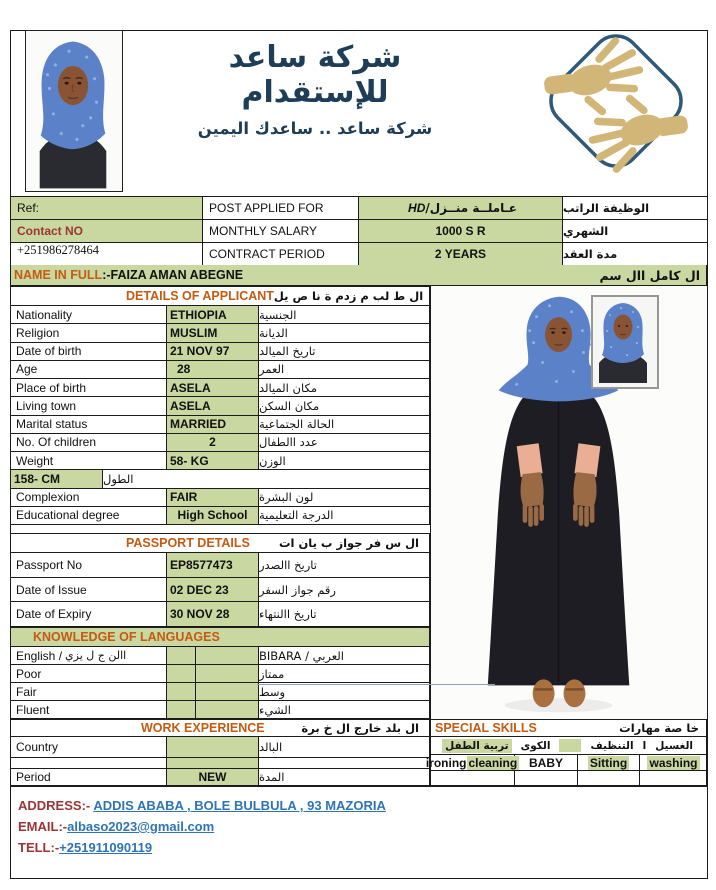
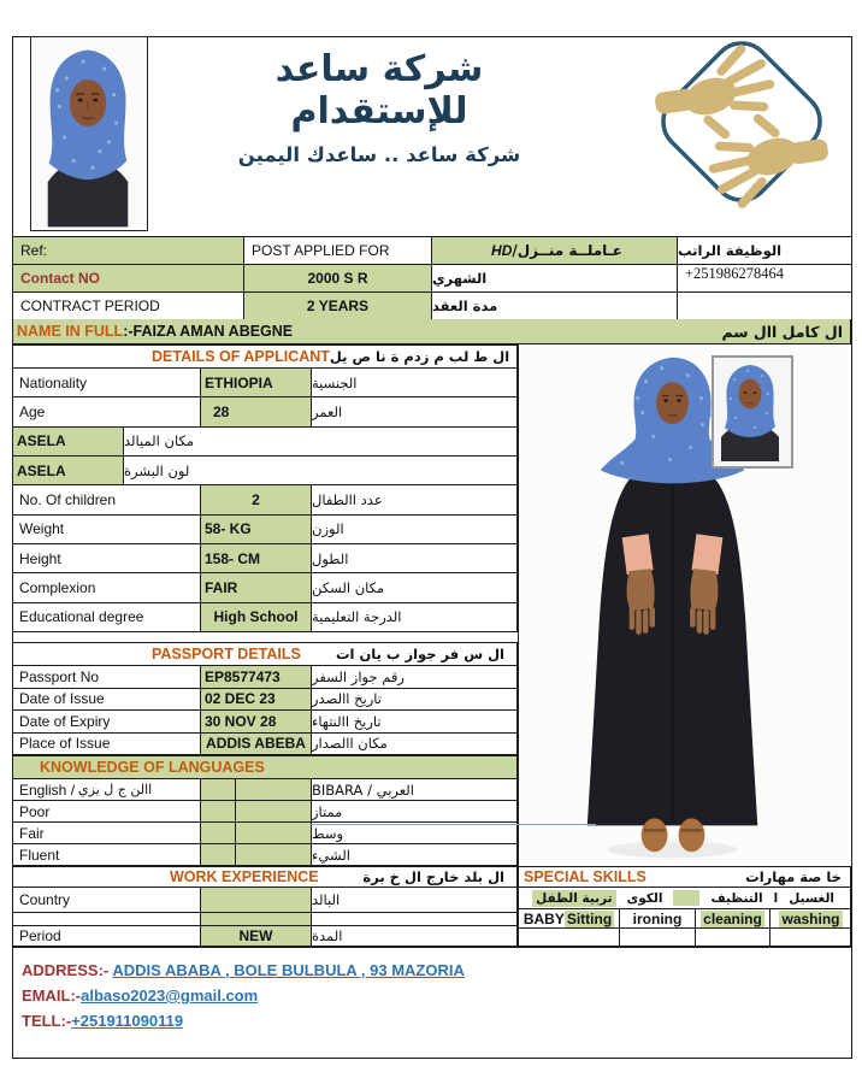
  شركة ساعد للإستقدام
  شركة ساعد .. ساعدك اليمين
  Ref:
  POST APPLIED FOR
  عـاملــة منــزل/
  HD
  الوظيفة الراتب
  Contact NO
- MONTHLY SALARY
- 1000 S R
+ 2000 S R
  الشهري
  +251986278464
  CONTRACT PERIOD
  2 YEARS
  مدة العقد
  NAME IN FULL
  :-FAIZA AMAN ABEGNE
  ال كامل اال سم
  DETAILS OF APPLICANT
  ال ط لب م زدم ة نا ص يل
  Nationality
  ETHIOPIA
  الجنسية
- Religion
- MUSLIM
- الديانة
- Date of birth
- 21 NOV 97
- تاريخ الميالد
  Age
  28
  العمر
- Place of birth
  ASELA
  مكان الميالد
- Living town
  ASELA
- مكان السكن
+ لون البشرة
- Marital status
- MARRIED
- الحالة الجتماعية
  No. Of children
  2
  عدد االطفال
  Weight
  58- KG
  الوزن
+ Height
  158- CM
  الطول
  Complexion
  FAIR
- لون البشرة
+ مكان السكن
  Educational degree
  High School
  الدرجة التعليمية
  PASSPORT DETAILS
  ال س فر جواز ب يان ات
  Passport No
  EP8577473
- تاريخ االصدر
+ رقم جواز السفر
  Date of Issue
  02 DEC 23
- رقم جواز السفر
+ تاريخ االصدر
  Date of Expiry
  30 NOV 28
  تاريخ االنتهاء
+ Place of Issue
+ ADDIS ABEBA
+ مكان االصدار
  KNOWLEDGE OF LANGUAGES
  English /
  االن ج ل يزي
  العربي / BIBARA
  Poor
  ممتاز
  Fair
  وسط
  Fluent
  الشيء
  WORK EXPERIENCE
  ال بلد خارج ال خ برة
  Country
  البالد
  Period
  NEW
  المدة
  SPECIAL SKILLS
  خا صة مهارات
  الغسيل
  ا
  التنظيف
  الكوى
  تربية الطفل
- ironing
+ BABY
- cleaning
+ Sitting
- BABY
+ ironing
- Sitting
+ cleaning
  washing
  ADDRESS:- ADDIS ABABA , BOLE BULBULA , 93 MAZORIA
  EMAIL:-albaso2023@gmail.com
  TELL:-+251911090119
